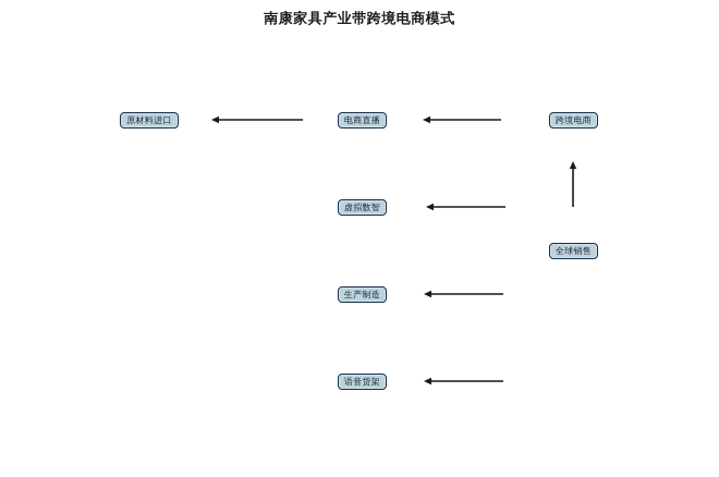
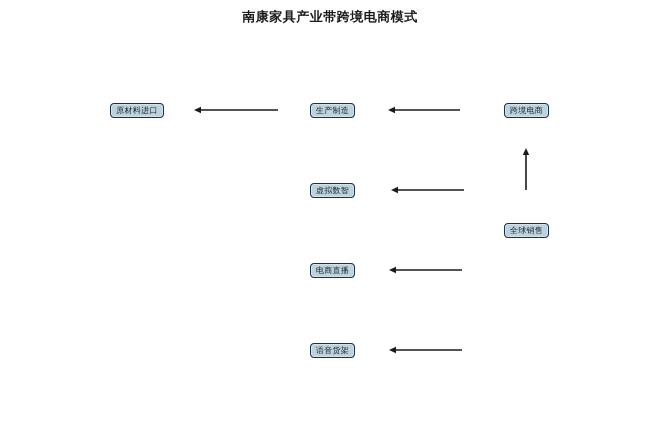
  南康家具产业带跨境电商模式
  原材料进口
- 电商直播
+ 生产制造
  跨境电商
  虚拟数智
- 生产制造
+ 电商直播
  语音货架
  全球销售
